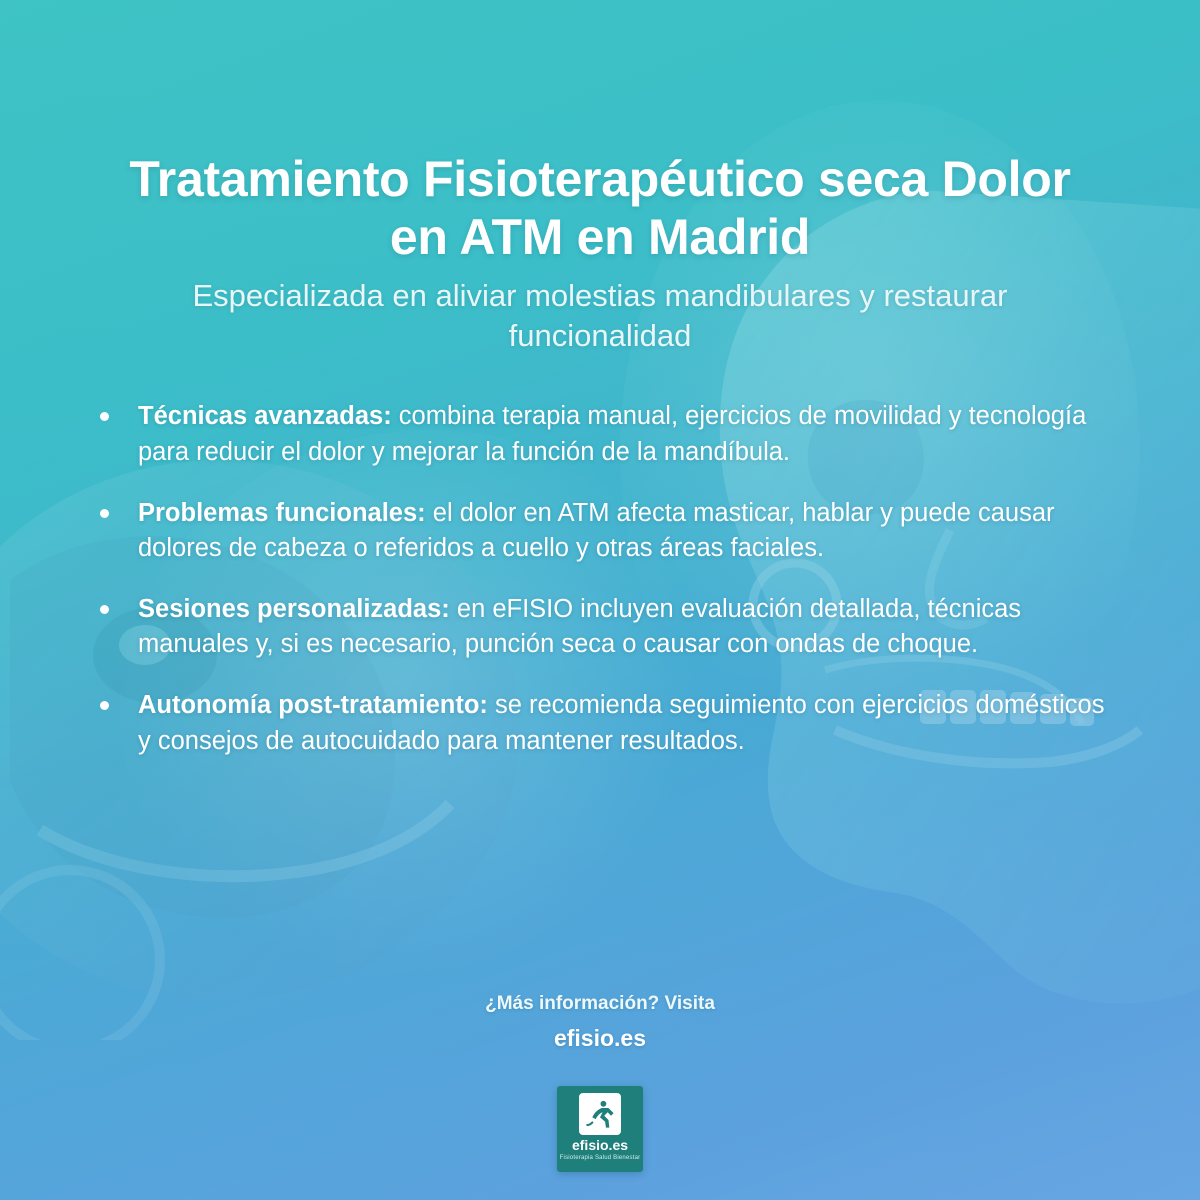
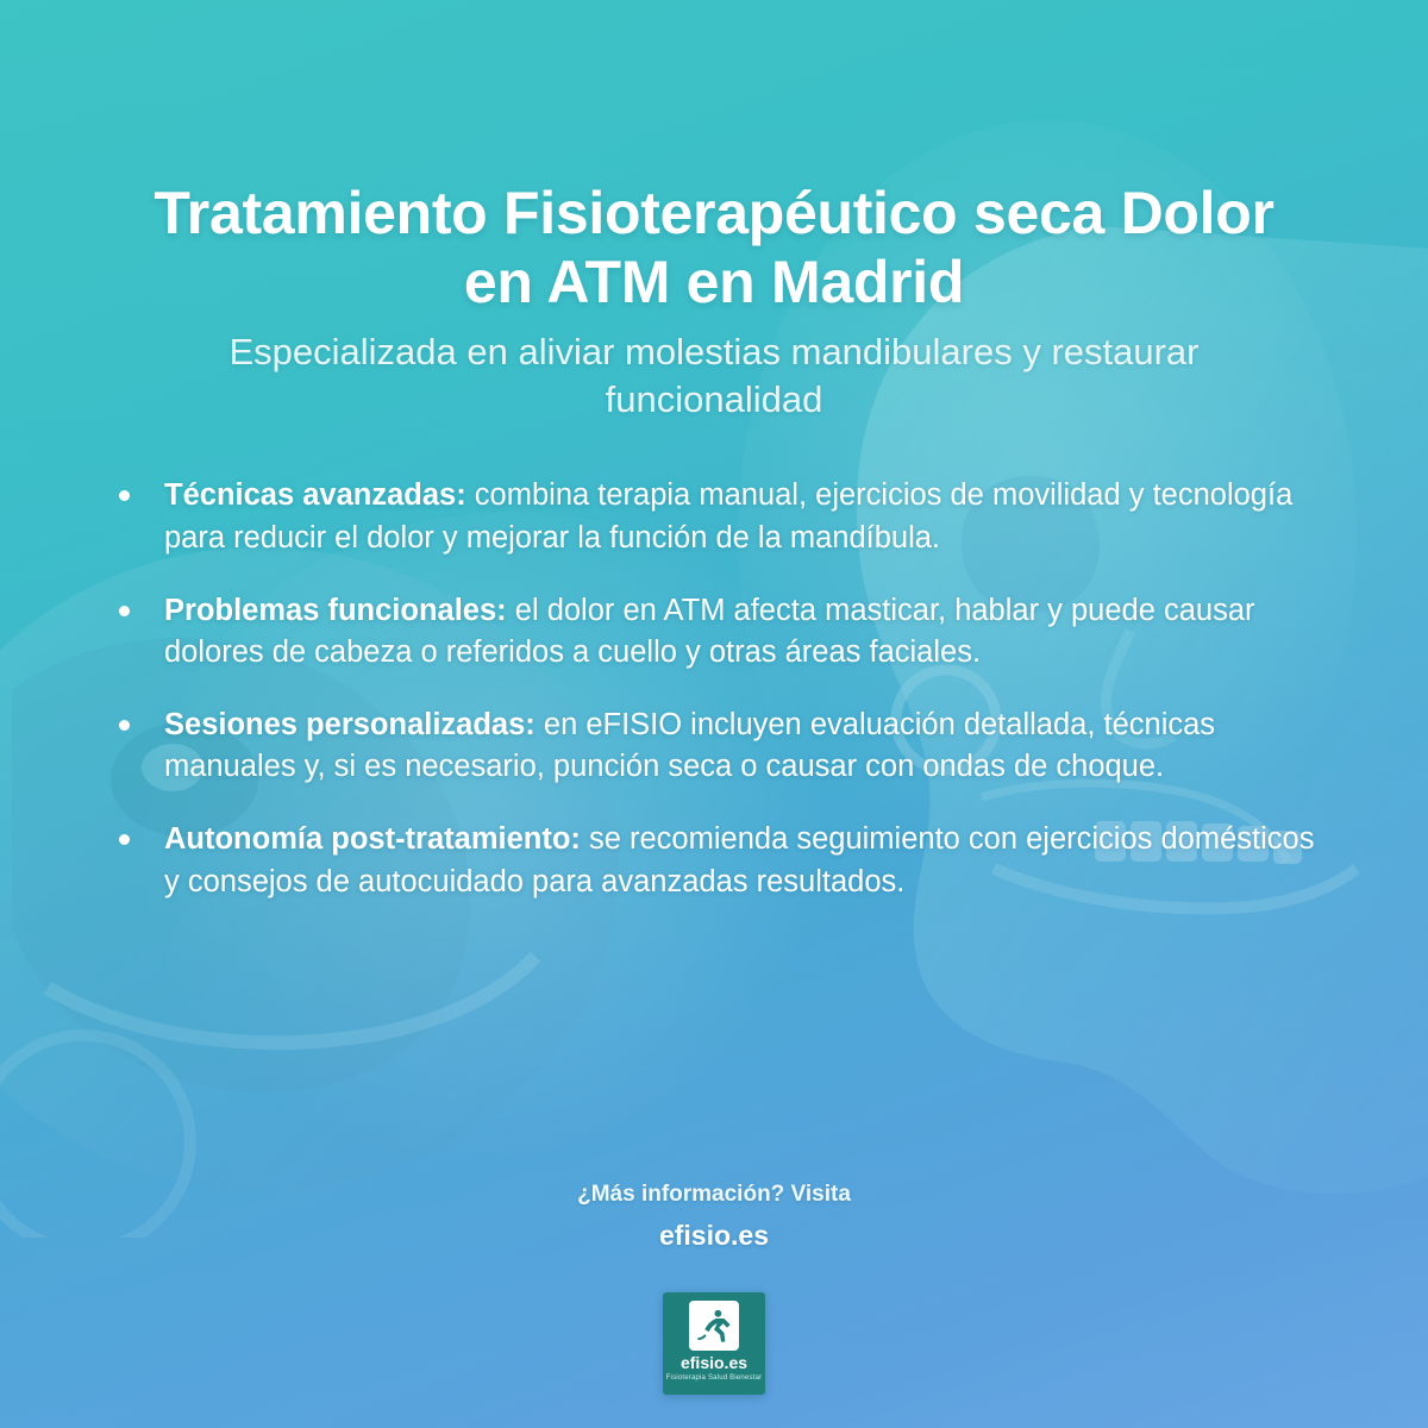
  Tratamiento Fisioterapéutico seca Dolor en ATM en Madrid
  Especializada en aliviar molestias mandibulares y restaurar funcionalidad
  Técnicas avanzadas: combina terapia manual, ejercicios de movilidad y tecnología para reducir el dolor y mejorar la función de la mandíbula.
  Problemas funcionales: el dolor en ATM afecta masticar, hablar y puede causar dolores de cabeza o referidos a cuello y otras áreas faciales.
  Sesiones personalizadas: en eFISIO incluyen evaluación detallada, técnicas manuales y, si es necesario, punción seca o causar con ondas de choque.
- Autonomía post-tratamiento: se recomienda seguimiento con ejercicios domésticos y consejos de autocuidado para mantener resultados.
+ Autonomía post-tratamiento: se recomienda seguimiento con ejercicios domésticos y consejos de autocuidado para avanzadas resultados.
  ¿Más información? Visita
  efisio.es
  efisio.es
